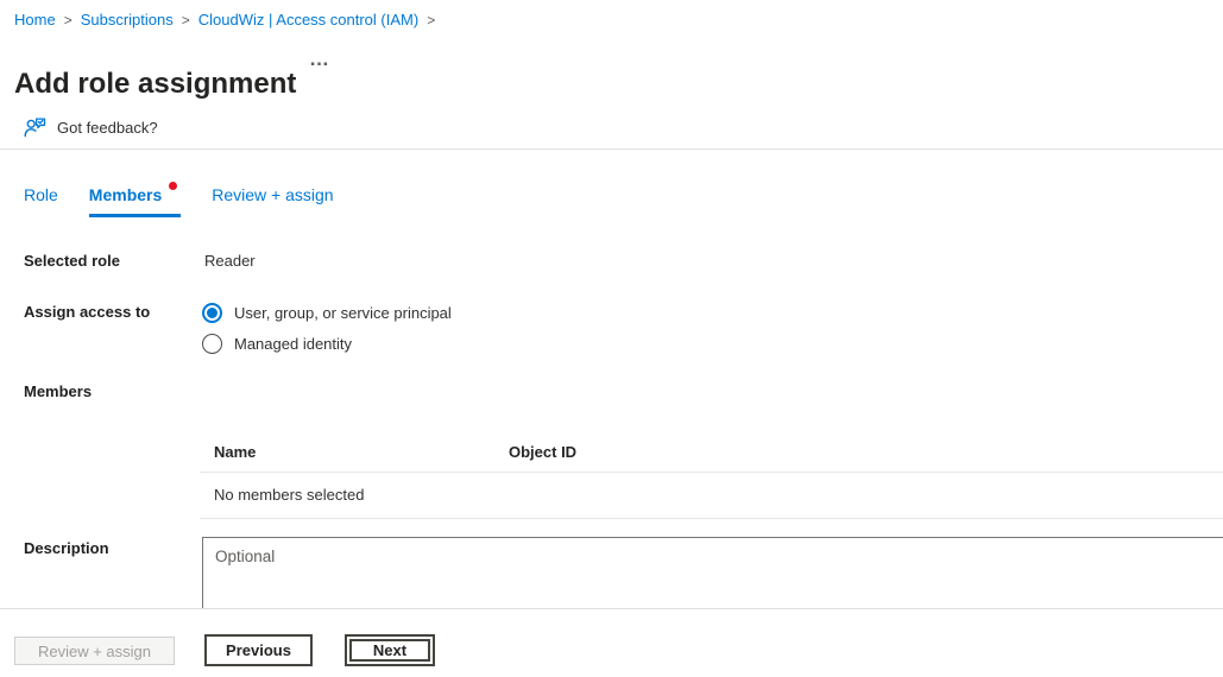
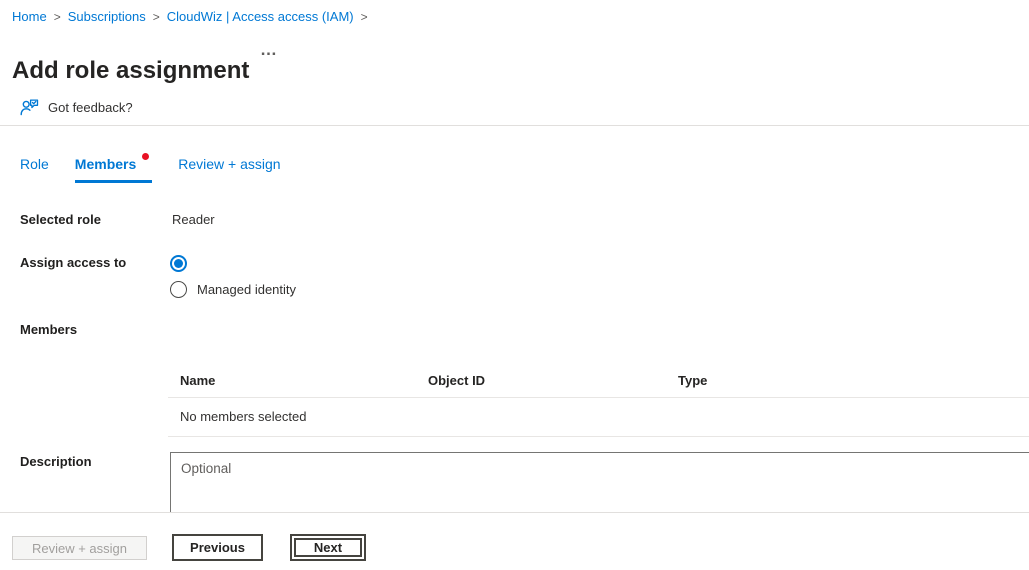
  Home
  >
  Subscriptions
  >
- CloudWiz | Access control (IAM)
+ CloudWiz | Access access (IAM)
  >
  Add role assignment
  …
  Got feedback?
  Role
  Members
  Review + assign
  Selected role
  Reader
  Assign access to
- User, group, or service principal
  Managed identity
  Members
  Name
  Object ID
+ Type
  No members selected
  Description
  Optional
  Review + assign
  Previous
  Next
